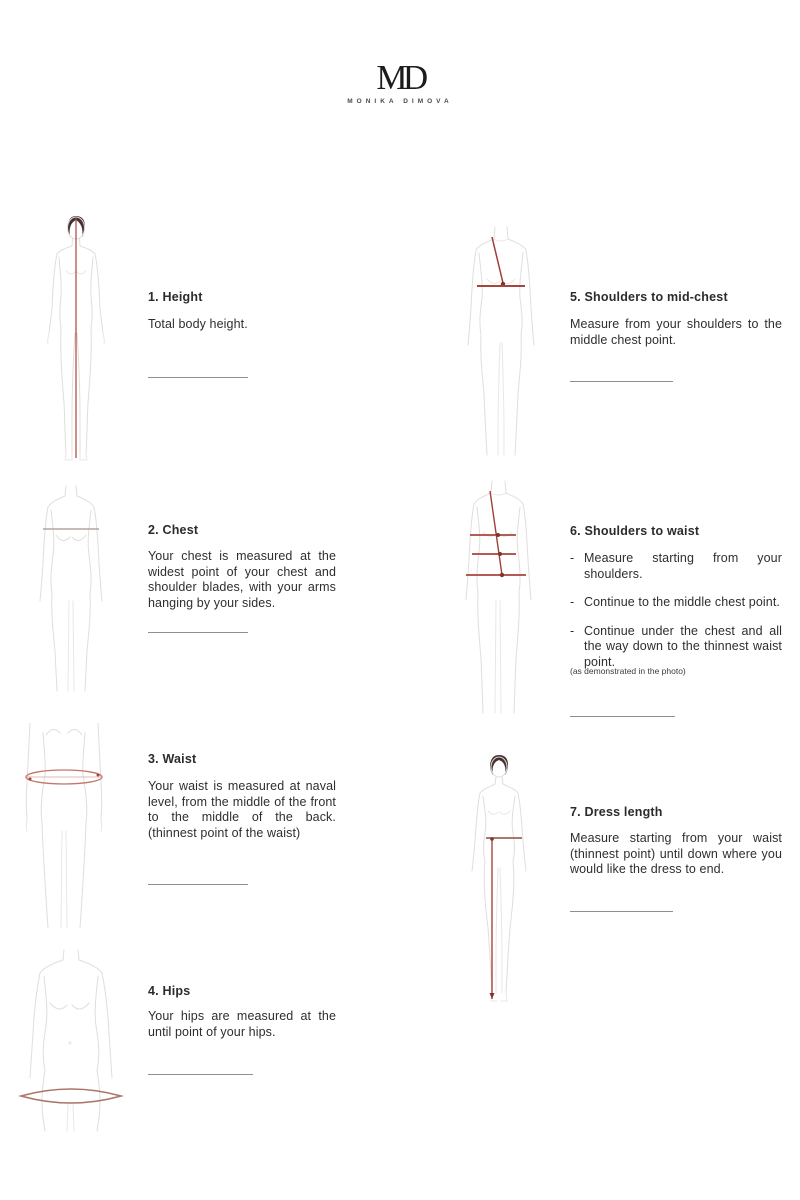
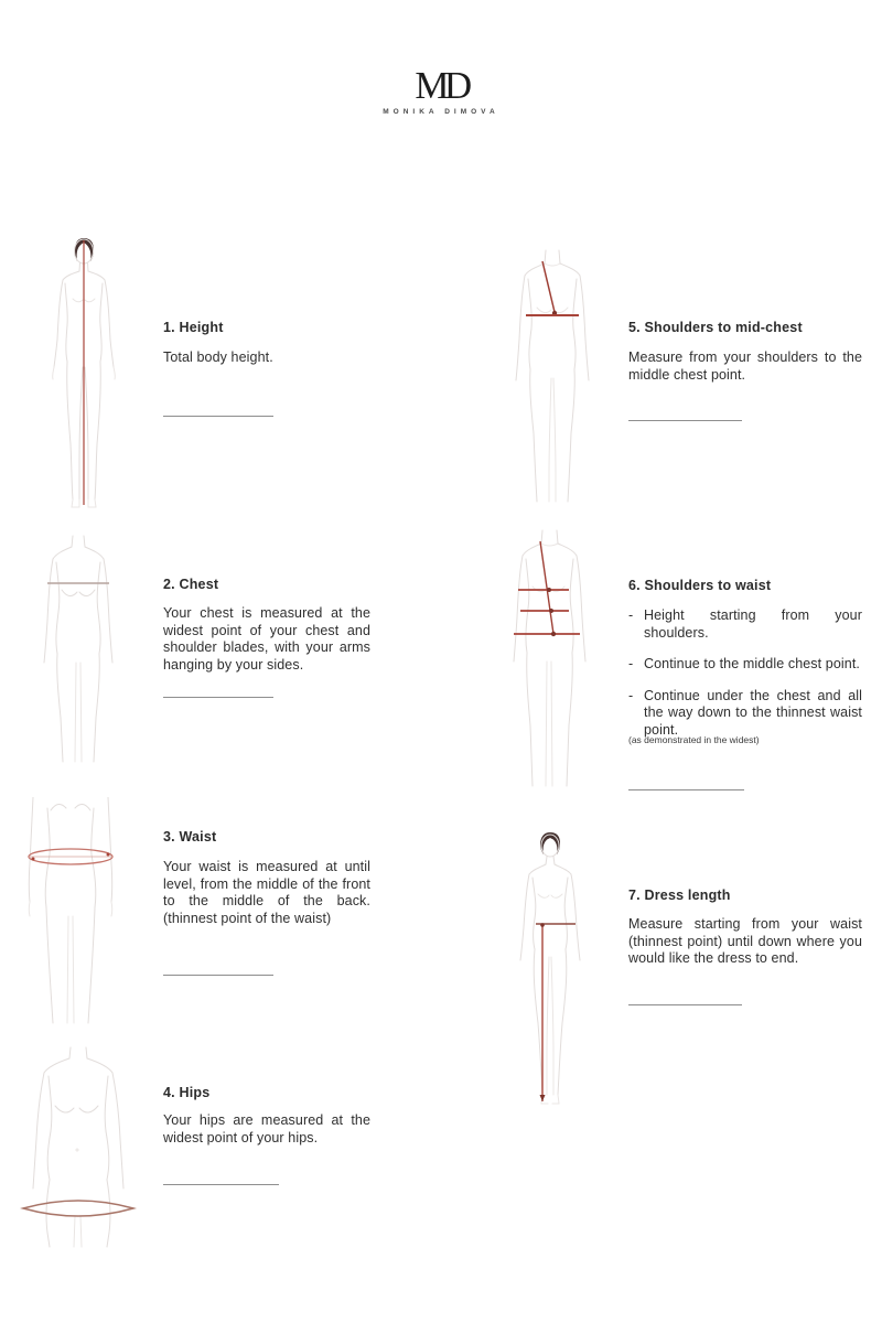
  MD
  1. Height
  Total body height.
  2. Chest
  Your chest is measured at the widest point of your chest and shoulder blades, with your arms hanging by your sides.
  3. Waist
- Your waist is measured at naval level, from the middle of the front to the middle of the back. (thinnest point of the waist)
+ Your waist is measured at until level, from the middle of the front to the middle of the back. (thinnest point of the waist)
  4. Hips
- Your hips are measured at the until point of your hips.
+ Your hips are measured at the widest point of your hips.
  5. Shoulders to mid-chest
  Measure from your shoulders to the middle chest point.
  6. Shoulders to waist
  -
- Measure starting from your shoulders.
+ Height starting from your shoulders.
  -
  Continue to the middle chest point.
  -
  Continue under the chest and all the way down to the thinnest waist point.
- (as demonstrated in the photo)
+ (as demonstrated in the widest)
  7. Dress length
  Measure starting from your waist (thinnest point) until down where you would like the dress to end.
